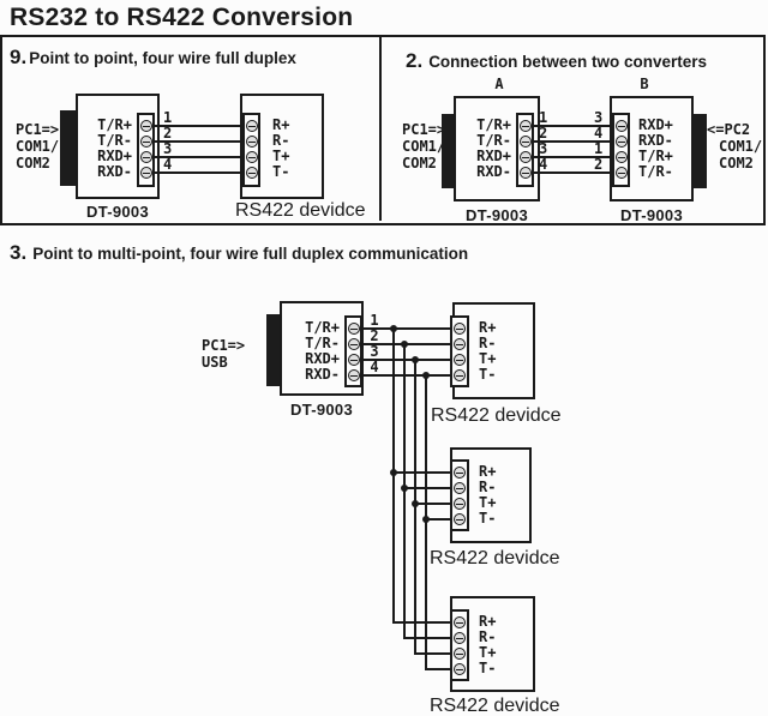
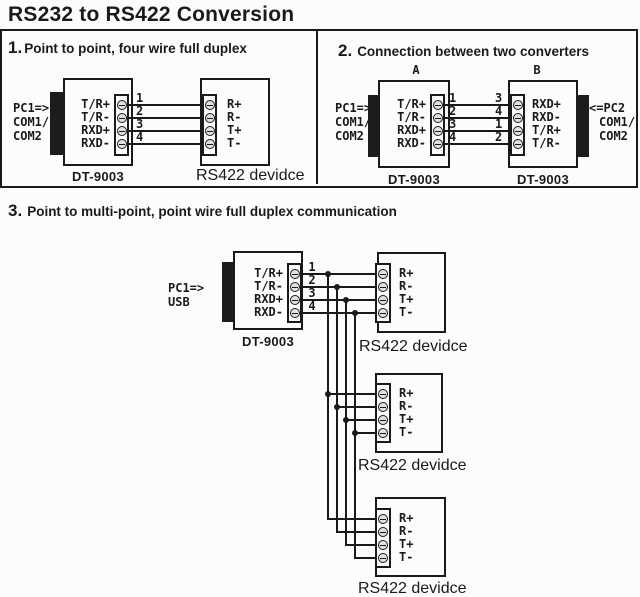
  RS232 to RS422 Conversion
- 9.
+ 1.
  Point to point, four wire full duplex
  PC1=>
  COM1/
  COM2
  T/R+
  T/R-
  RXD+
  RXD-
  DT-9003
  1
  2
  3
  4
  R+
  R-
  T+
  T-
  RS422 devidce
  2.
  Connection between two converters
  A
  B
  PC1=
  COM1
  COM2
  T/R+
  T/R-
  RXD+
  RXD-
  DT-9003
  1
  2
  3
  4
  3
  4
  1
  2
  RXD+
  RXD-
  T/R+
  T/R-
  DT-9003
  <=PC2
  COM1/
  COM2
  3.
- Point to multi-point, four wire full duplex communication
+ Point to multi-point, point wire full duplex communication
  PC1=>
  USB
  T/R+
  T/R-
  RXD+
  RXD-
  DT-9003
  1
  2
  3
  4
  R+
  R-
  T+
  T-
  RS422 devidce
  R+
  R-
  T+
  T-
  RS422 devidce
  R+
  R-
  T+
  T-
  RS422 devidce
